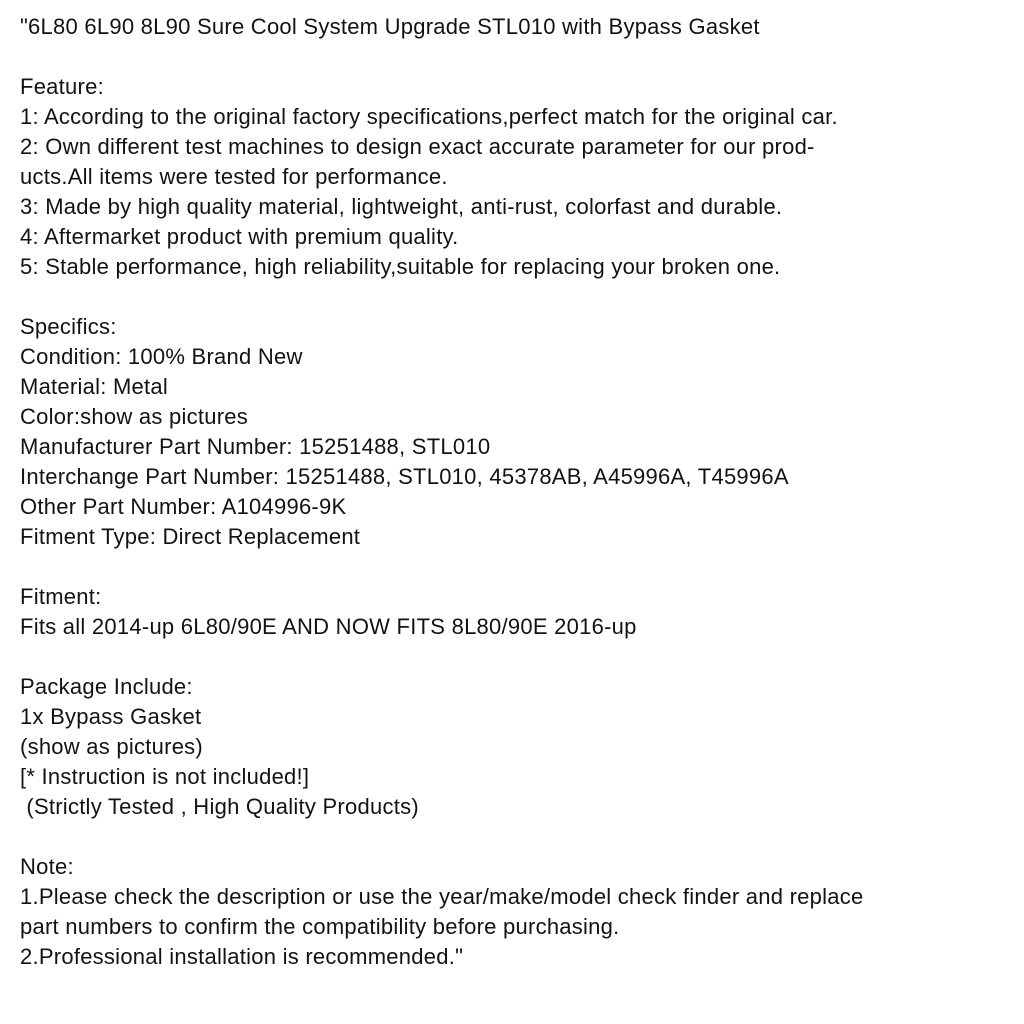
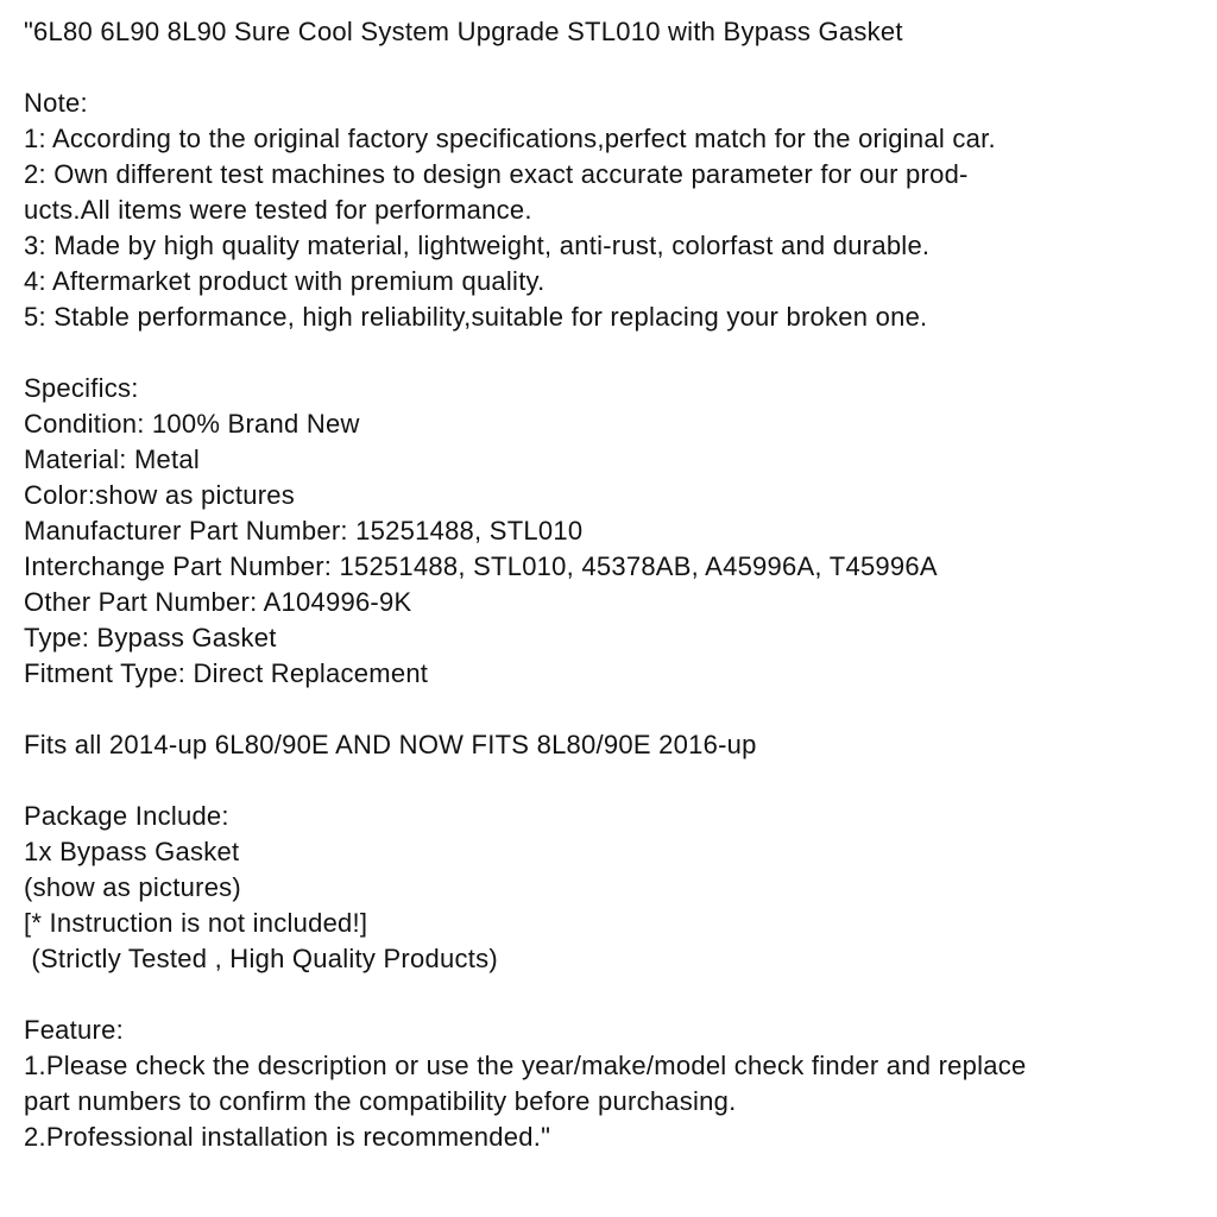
  "6L80 6L90 8L90 Sure Cool System Upgrade STL010 with Bypass Gasket
- Feature:
+ Note:
  1: According to the original factory specifications,perfect match for the original car.
  2: Own different test machines to design exact accurate parameter for our prod-
  ucts.All items were tested for performance.
  3: Made by high quality material, lightweight, anti-rust, colorfast and durable.
  4: Aftermarket product with premium quality.
  5: Stable performance, high reliability,suitable for replacing your broken one.
  Specifics:
  Condition: 100% Brand New
  Material: Metal
  Color:show as pictures
  Manufacturer Part Number: 15251488, STL010
  Interchange Part Number: 15251488, STL010, 45378AB, A45996A, T45996A
  Other Part Number: A104996-9K
+ Type: Bypass Gasket
  Fitment Type: Direct Replacement
- Fitment:
  Fits all 2014-up 6L80/90E AND NOW FITS 8L80/90E 2016-up
  Package Include:
  1x Bypass Gasket
  (show as pictures)
  [* Instruction is not included!]
  (Strictly Tested , High Quality Products)
- Note:
+ Feature:
  1.Please check the description or use the year/make/model check finder and replace
  part numbers to confirm the compatibility before purchasing.
  2.Professional installation is recommended."
